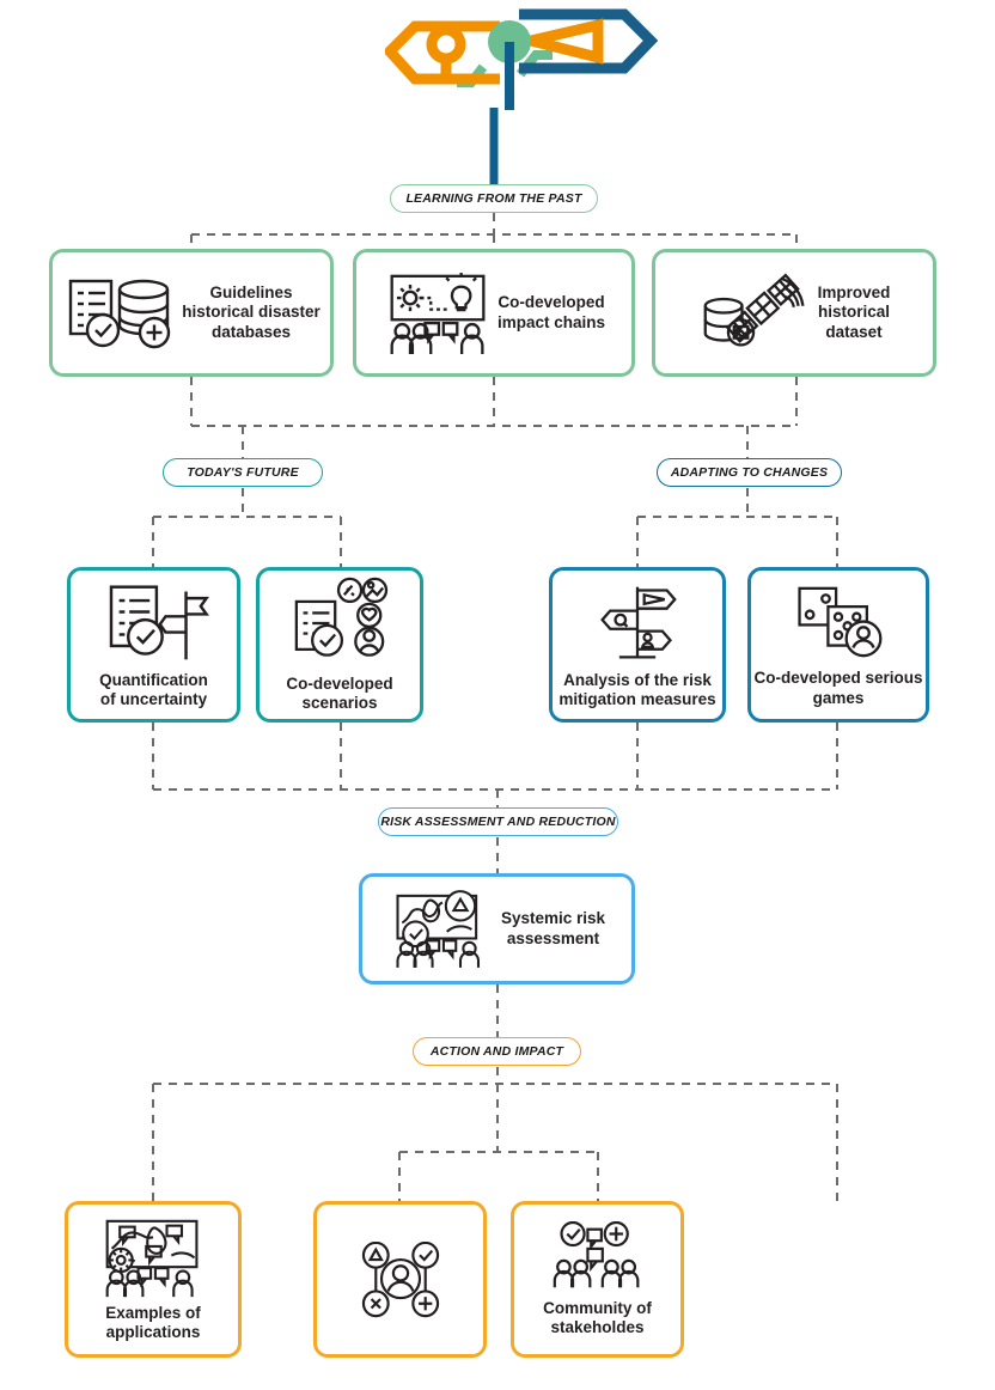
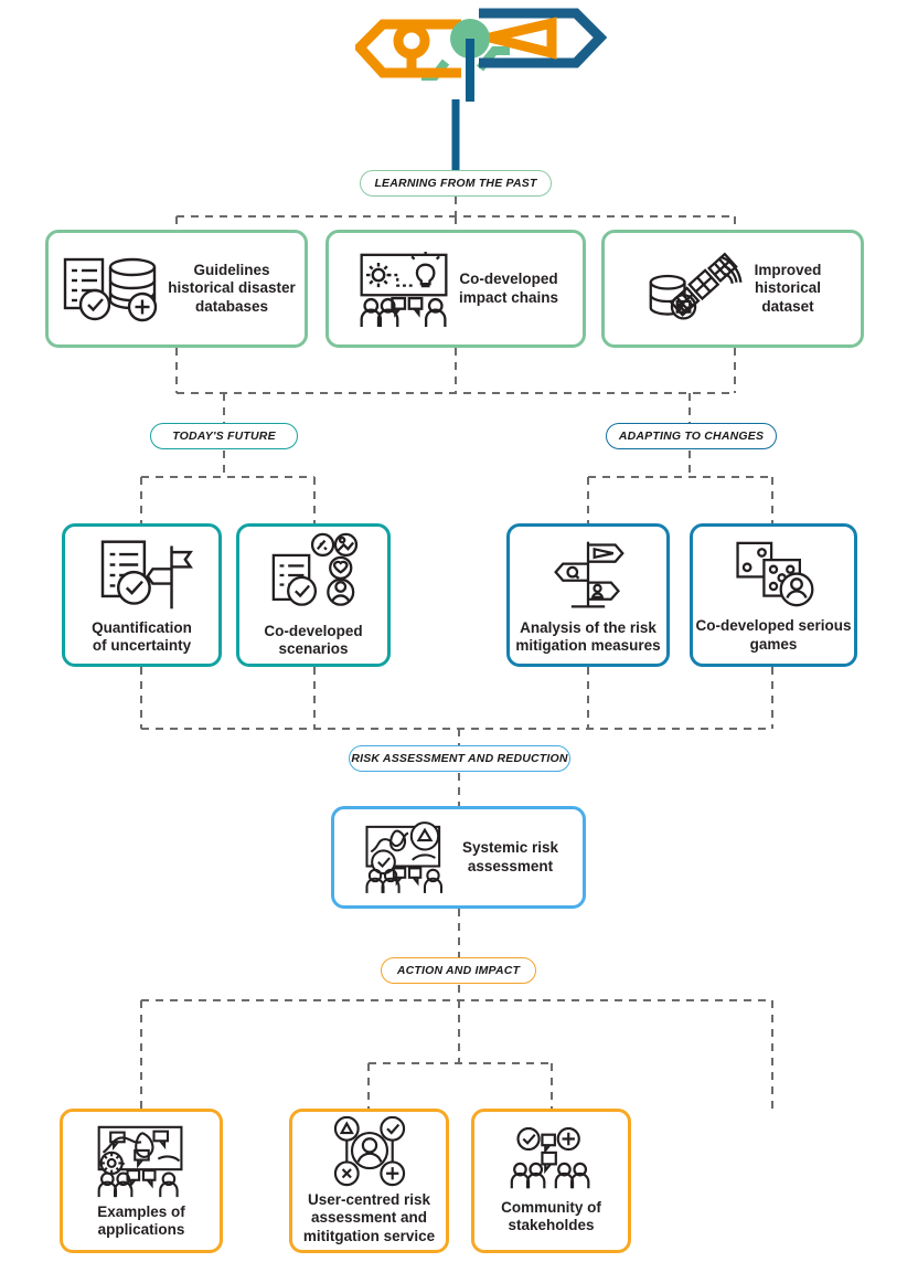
  LEARNING FROM THE PAST
  TODAY'S FUTURE
  ADAPTING TO CHANGES
  RISK ASSESSMENT AND REDUCTION
  ACTION AND IMPACT
  Guidelines
  historical disaster
  databases
  Co-developed
  impact chains
  Improved
  historical
  dataset
  Quantification
  of uncertainty
  Co-developed
  scenarios
  Analysis of the risk
  mitigation measures
  Co-developed serious
  games
  Systemic risk
  assessment
  Examples of
  applications
+ User-centred risk
+ assessment and
+ mititgation service
  Community of
  stakeholdes
